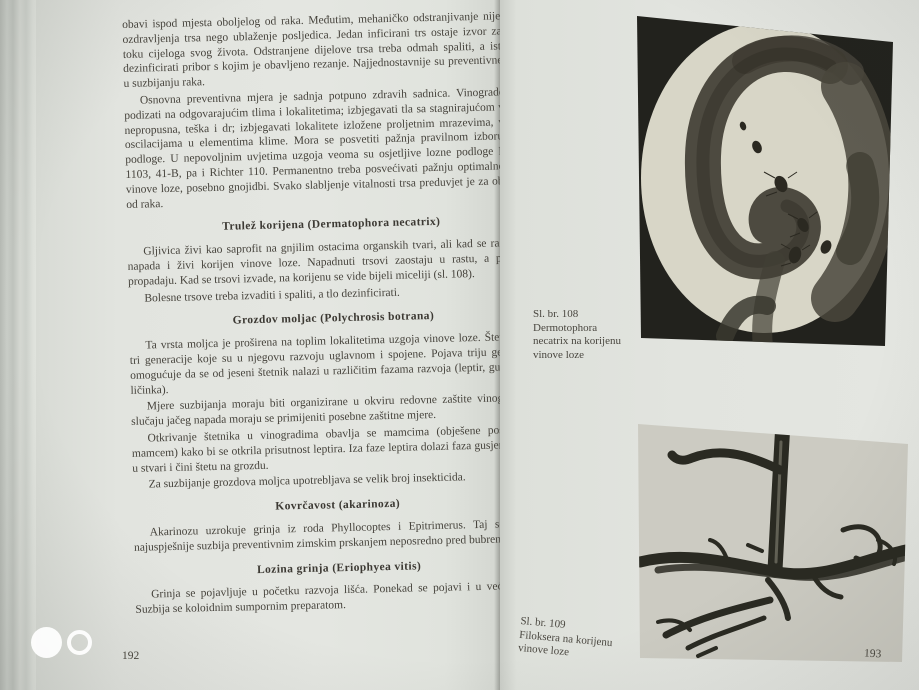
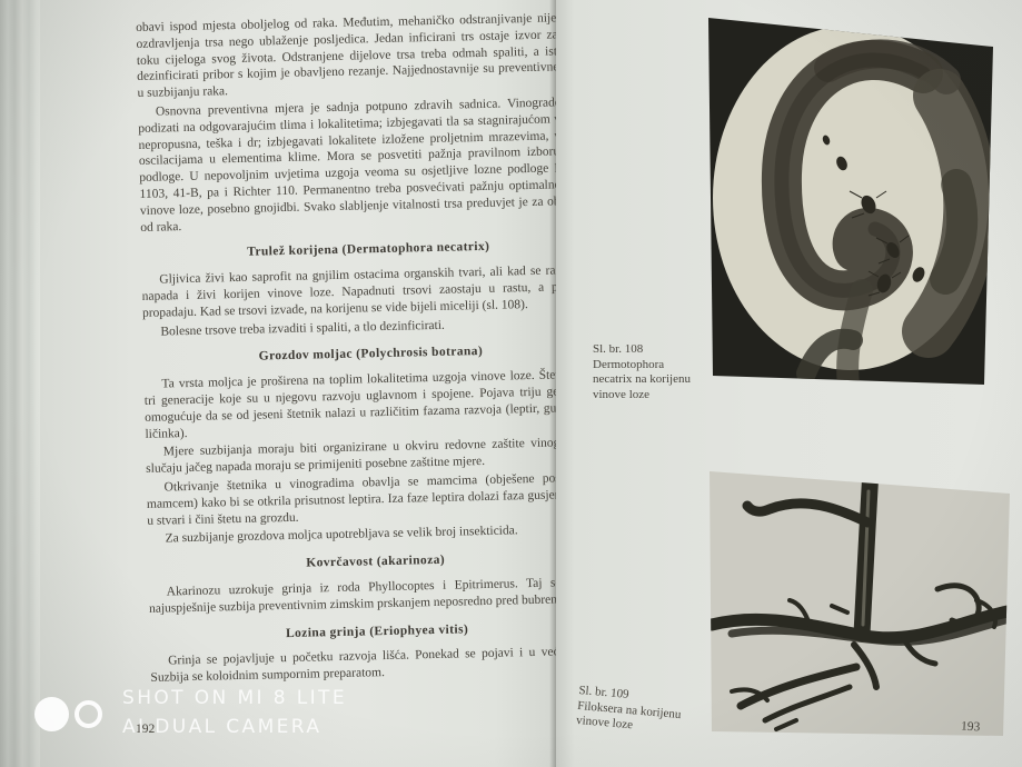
+ SHOT ON MI 8 LITE
+ AI DUAL CAMERA
